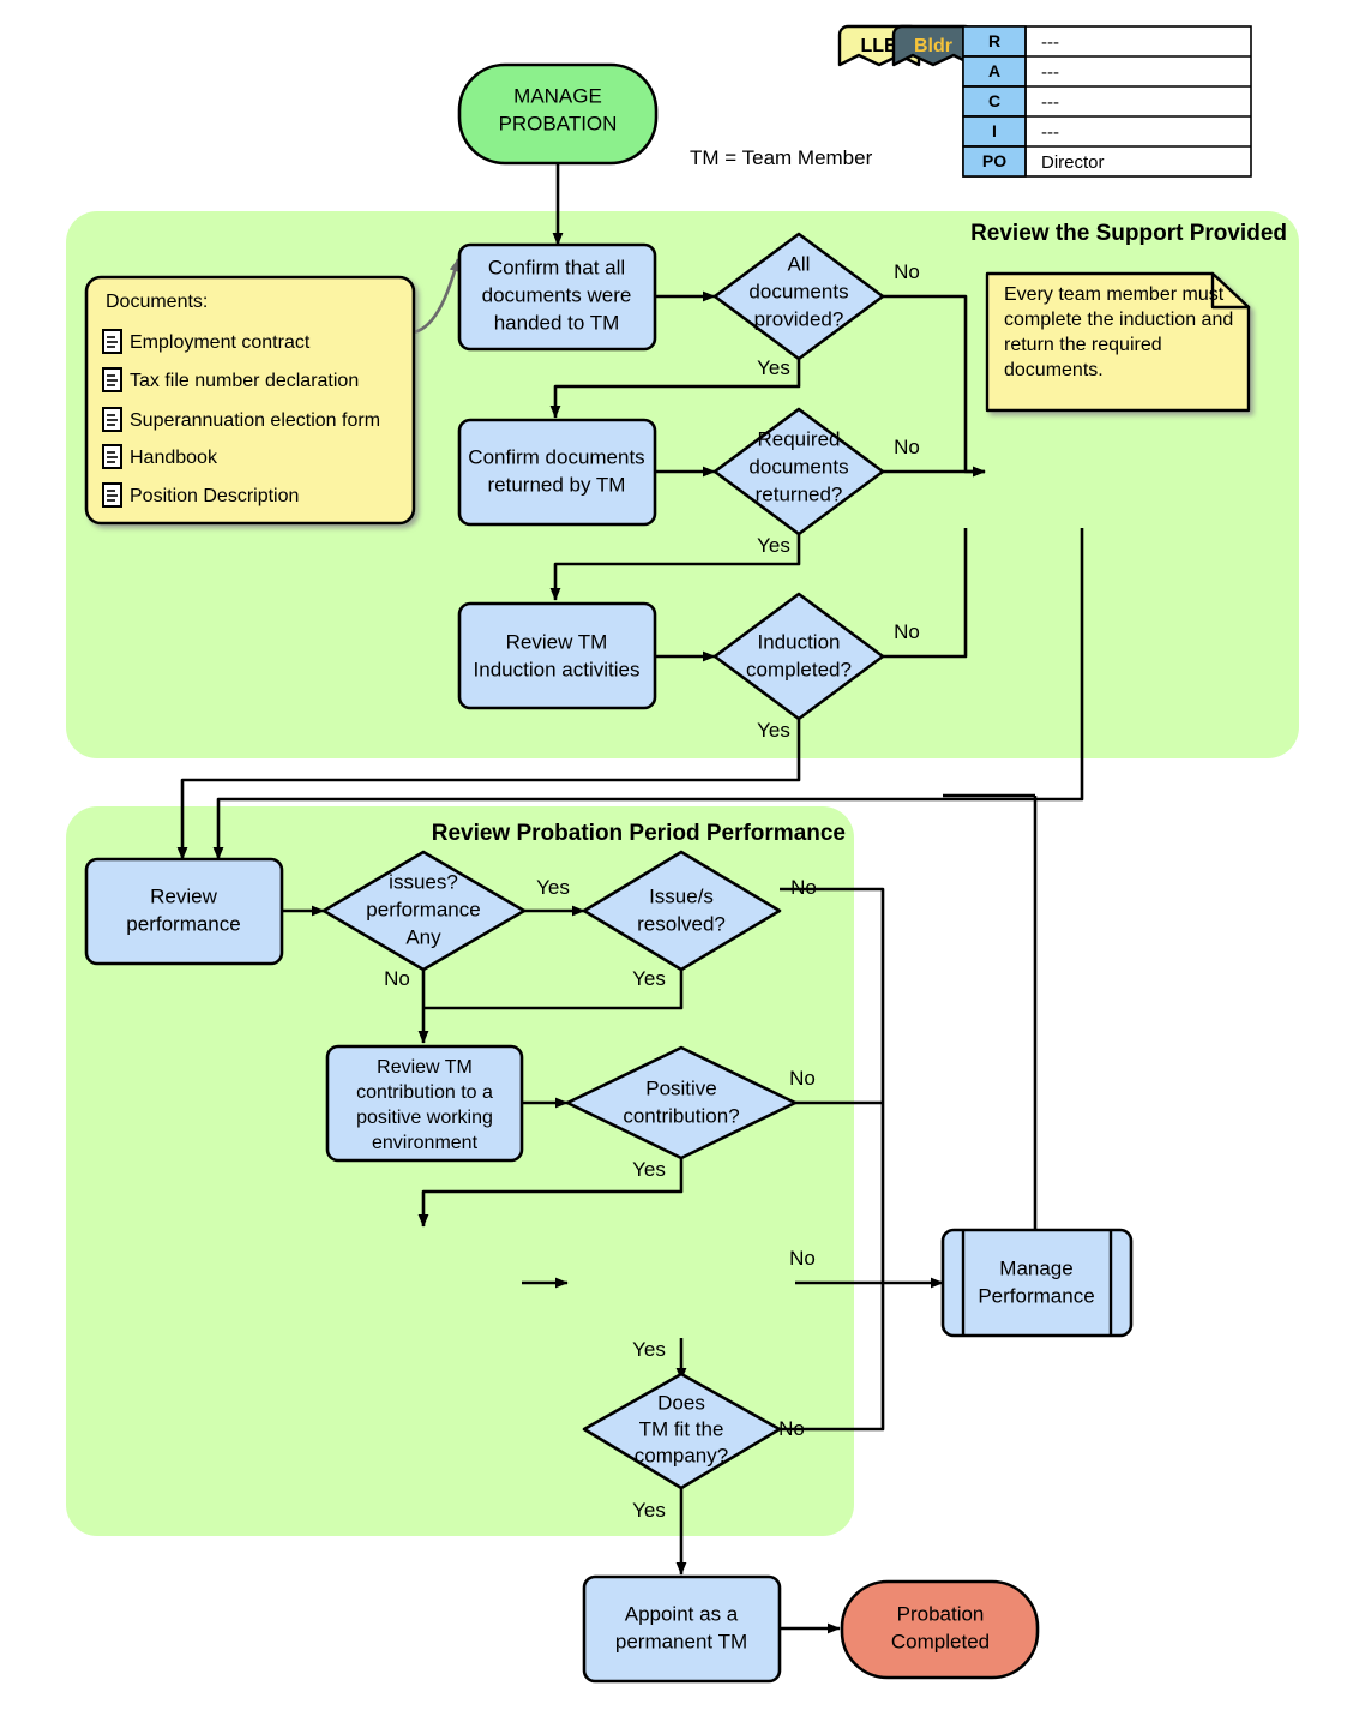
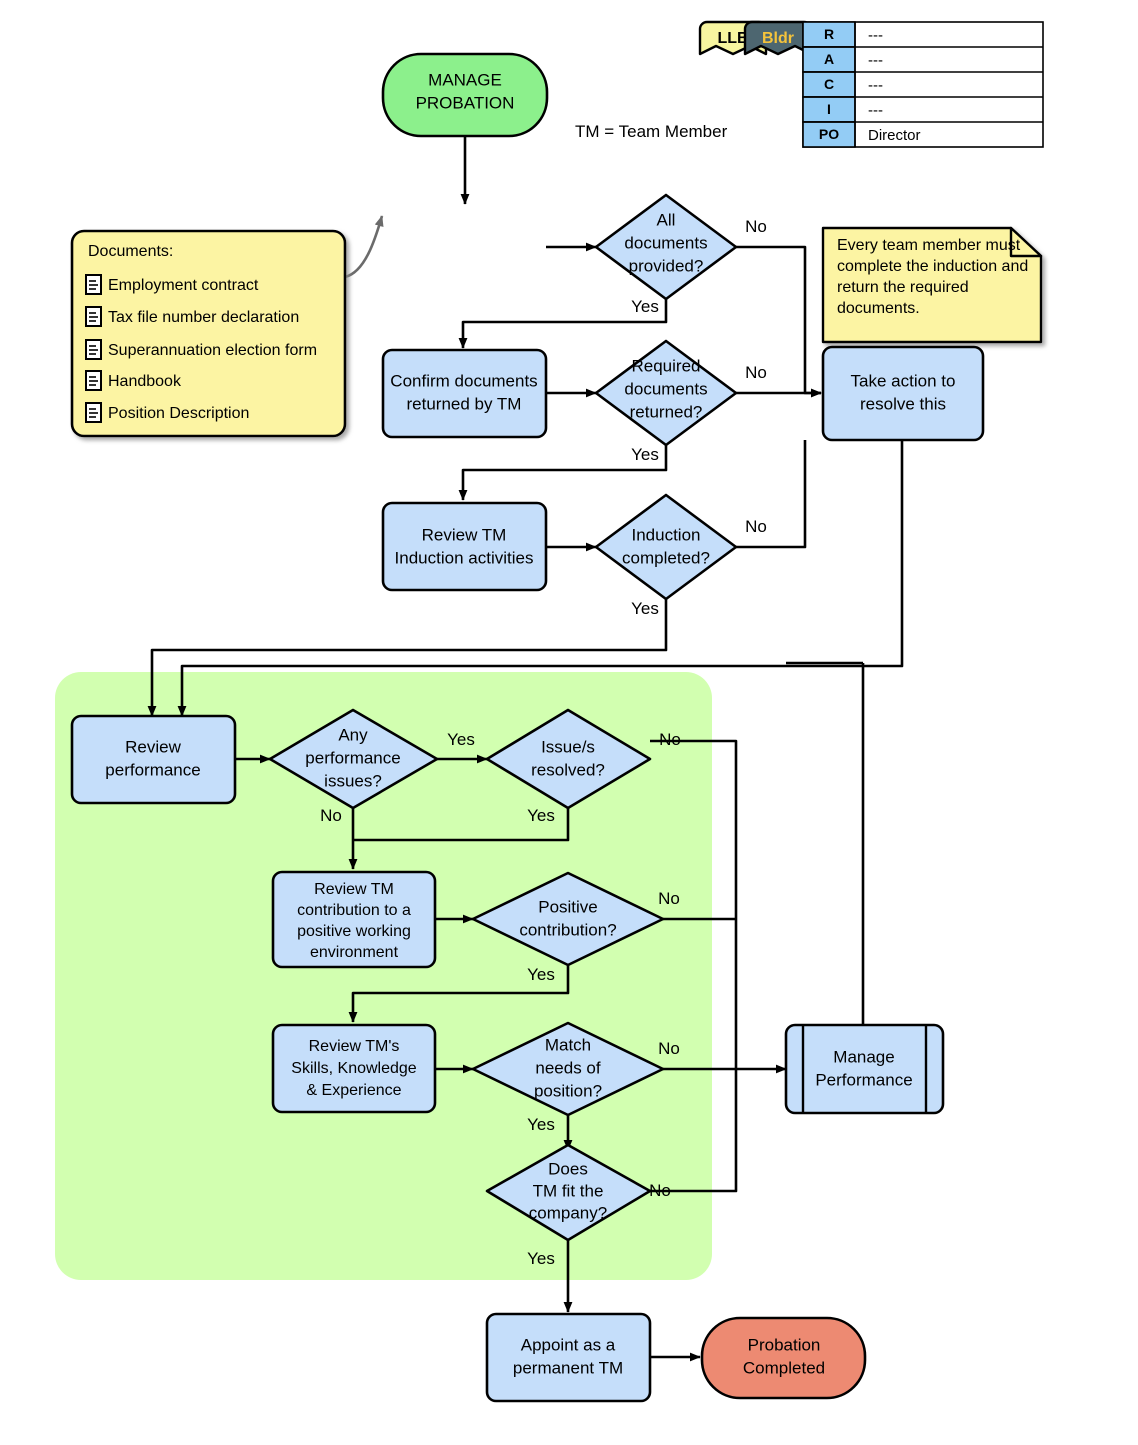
- Review the Support Provided
- Review Probation Period Performance
  MANAGE
  PROBATION
  TM = Team Member
  LLB
  Bldr
  R
  A
  C
  I
  PO
  ---
  ---
  ---
  ---
  Director
  Documents:
  Employment contract
  Tax file number declaration
  Superannuation election form
  Handbook
  Position Description
  Every team member must
  complete the induction and
  return the required
  documents.
- Confirm that all
- documents were
- handed to TM
  All
  documents
  provided?
  No
  Yes
  Confirm documents
  returned by TM
  Required
  documents
  returned?
  No
  Yes
  Review TM
  Induction activities
  Induction
  completed?
  No
  Yes
+ Take action to
+ resolve this
  Review
  performance
- issues?
+ Any
  performance
- Any
+ issues?
  Yes
  No
  Issue/s
  resolved?
  No
  Yes
  Review TM
  contribution to a
  positive working
  environment
  Positive
  contribution?
  No
  Yes
+ Review TM's
+ Skills, Knowledge
+ & Experience
+ Match
+ needs of
+ position?
  No
  Yes
  Does
  TM fit the
  company?
  No
  Yes
  Manage
  Performance
  Appoint as a
  permanent TM
  Probation
  Completed
